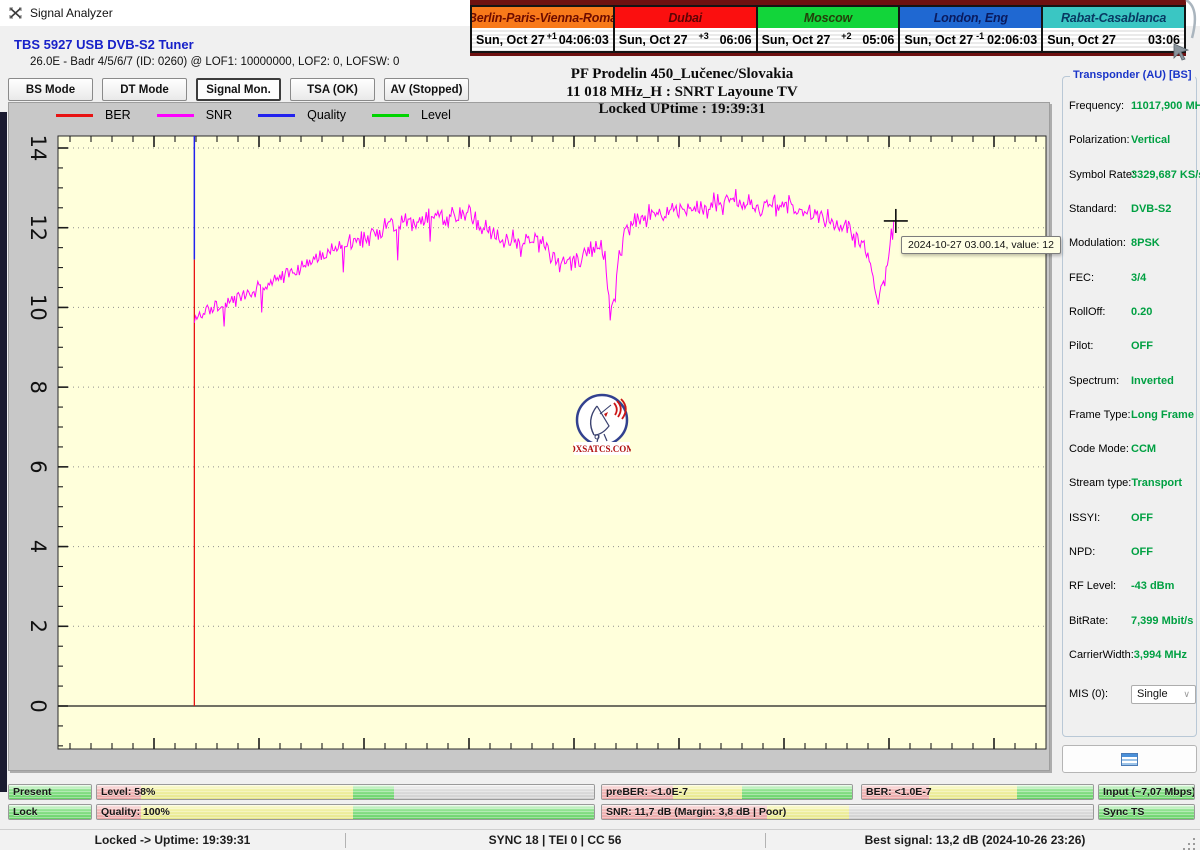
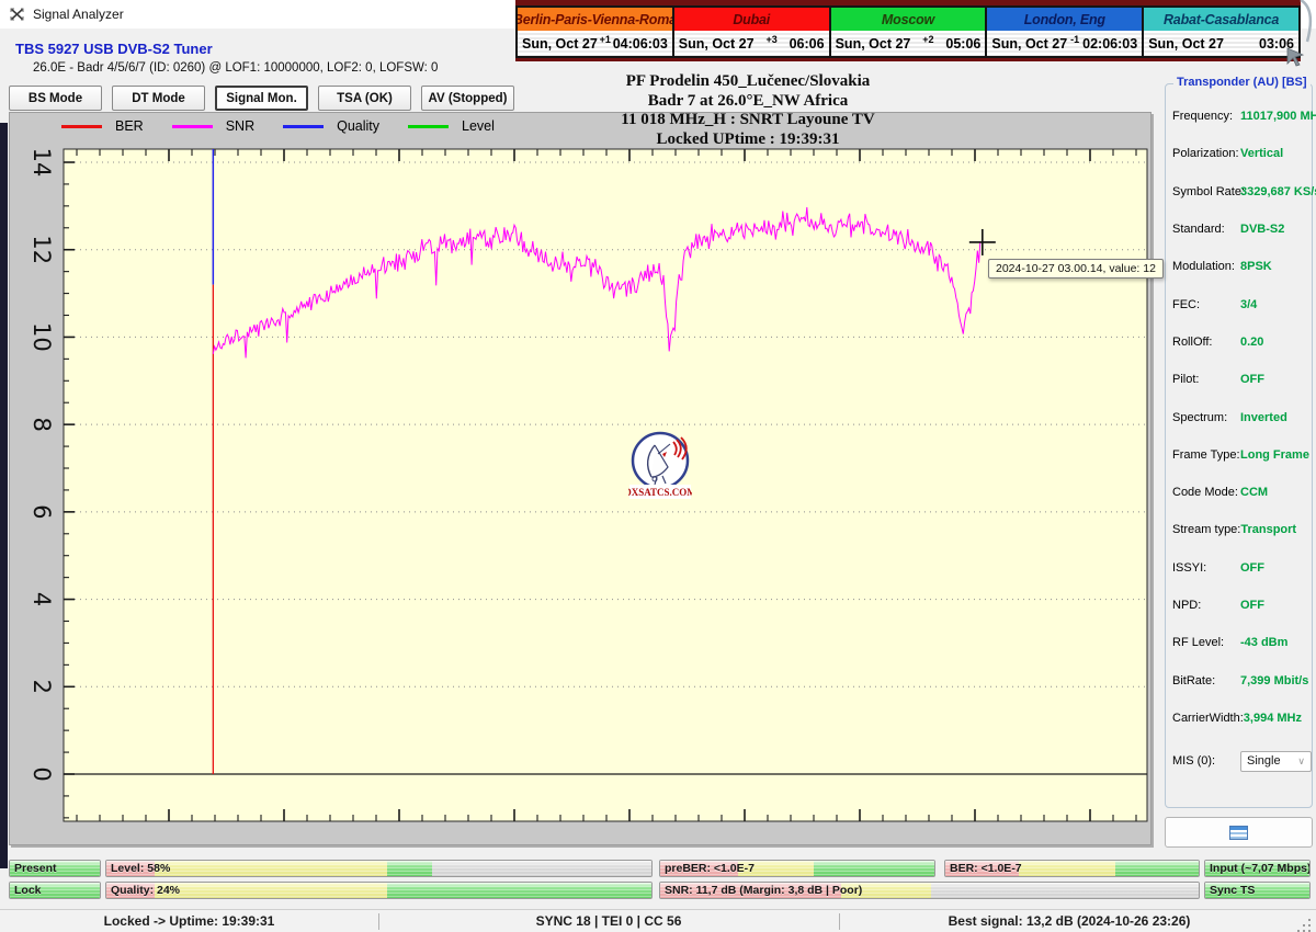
  Signal Analyzer
  Berlin-Paris-Vienna-Rom
  Sun, Oct 27
  +1
  04:06:03
  Dubai
  Sun, Oct 27
  +3
  06:06
  Moscow
  Sun, Oct 27
  +2
  05:06
  London, Eng
  Sun, Oct 27
  -1
  02:06:03
  Rabat-Casablanca
  Sun, Oct 27
  03:06
  TBS 5927 USB DVB-S2 Tuner
  26.0E - Badr 4/5/6/7 (ID: 0260) @ LOF1: 10000000, LOF2: 0, LOFSW: 0
  BS Mode
  DT Mode
  Signal Mon.
  TSA (OK)
  AV (Stopped)
  PF Prodelin 450_Lučenec/Slovakia
+ Badr 7 at 26.0°E_NW Africa
  11 018 MHz_H : SNRT Layoune TV
  Locked UPtime : 19:39:31
  BER
  SNR
  Quality
  Level
  DXSATCS.COM
  2024-10-27 03.00.14, value: 12
  Transponder (AU) [BS]
  Frequency:
  11017,900 MH
  Polarization:
  Vertical
  Symbol Rate
  3329,687 KS/
  Standard:
  DVB-S2
  Modulation:
  8PSK
  FEC:
  3/4
  RollOff:
  0.20
  Pilot:
  OFF
  Spectrum:
  Inverted
  Frame Type:
  Long Frame
  Code Mode:
  CCM
  Stream type:
  Transport
  ISSYI:
  OFF
  NPD:
  OFF
  RF Level:
  -43 dBm
  BitRate:
  7,399 Mbit/s
  CarrierWidth:
  3,994 MHz
  MIS (0):
  Single
  ∨
  Present
  Level: 58%
  preBER: <1.0E-7
  BER: <1.0E-7
  Input (~7,07 Mbps)
  Lock
- Quality: 100%
+ Quality: 24%
  SNR: 11,7 dB (Margin: 3,8 dB | Poor)
  Sync TS
  Locked -> Uptime: 19:39:31
  SYNC 18 | TEI 0 | CC 56
  Best signal: 13,2 dB (2024-10-26 23:26)
